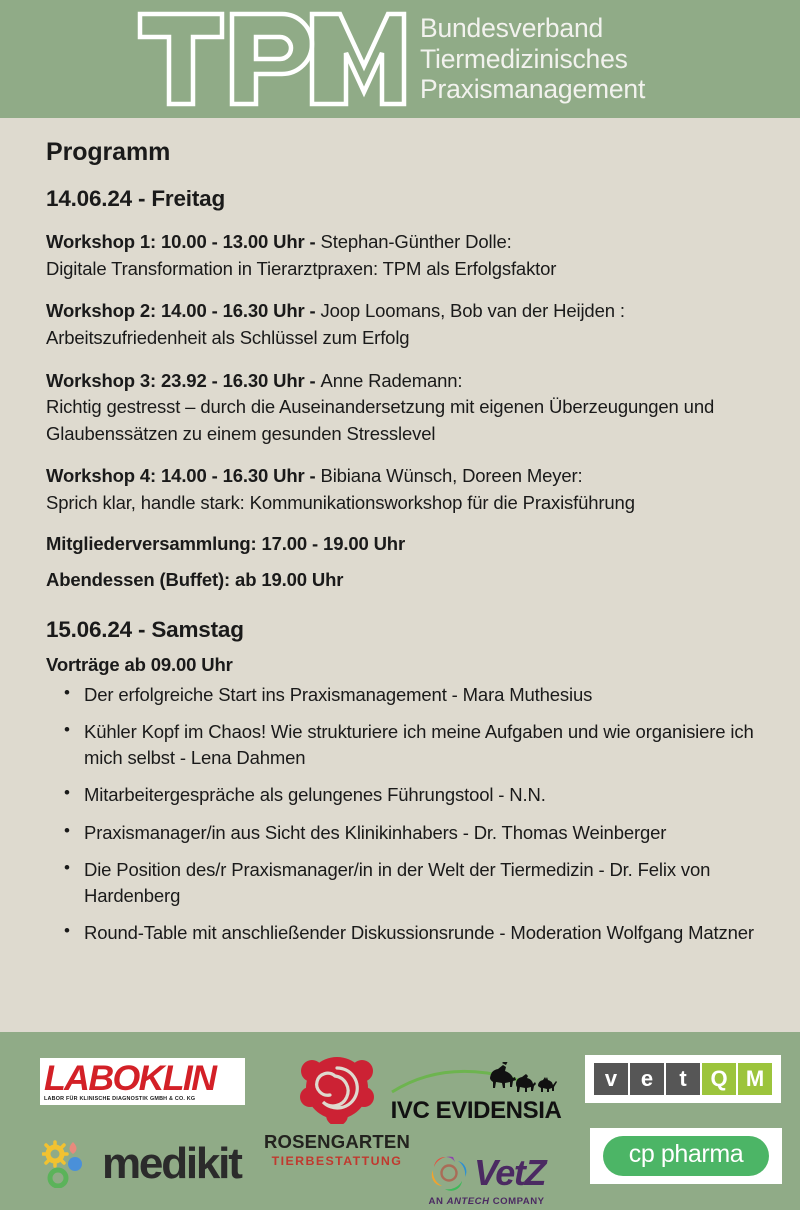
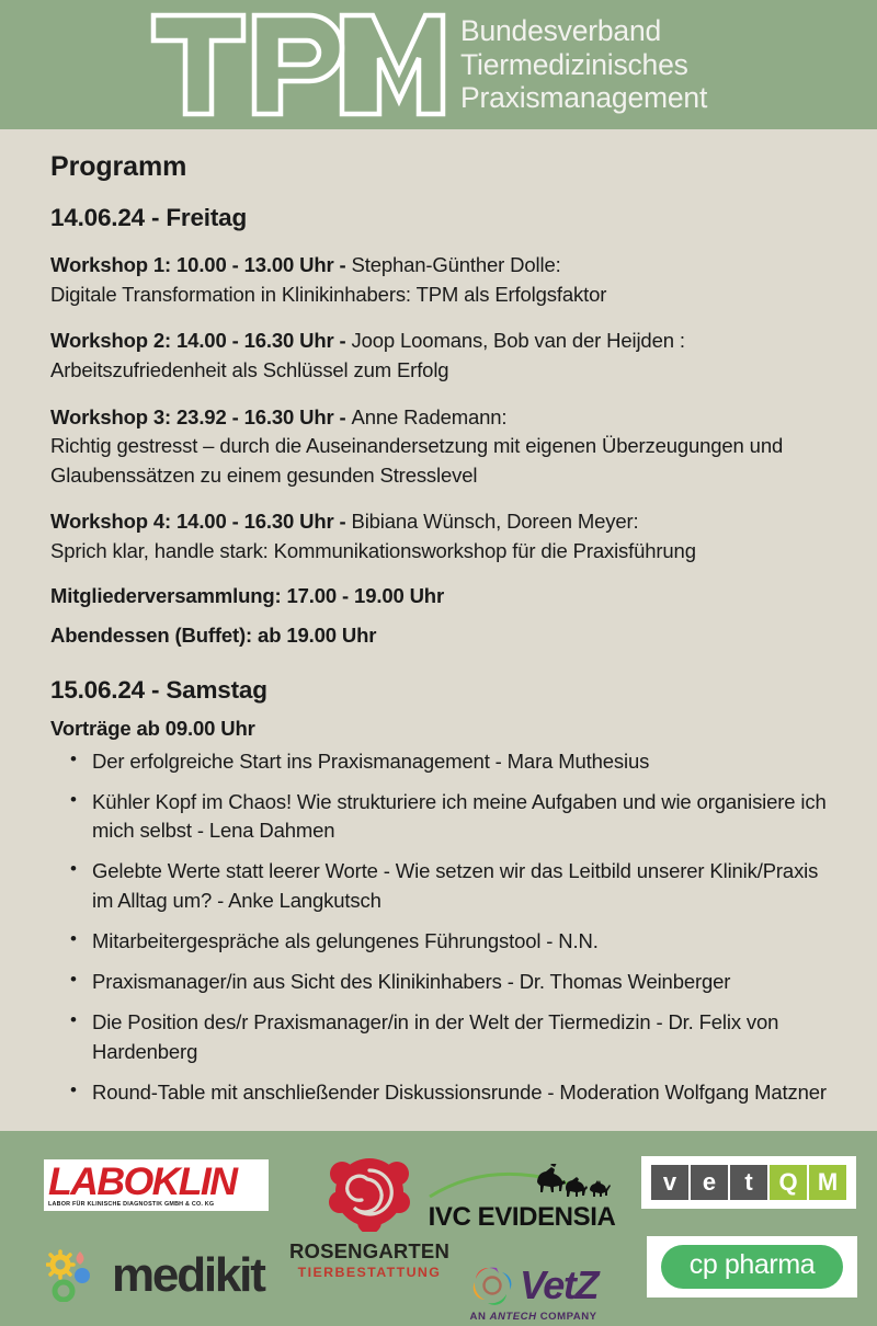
  Bundesverband
  Tiermedizinisches
  Praxismanagement
  Programm
  14.06.24 - Freitag
  Workshop 1: 10.00 - 13.00 Uhr - Stephan-Günther Dolle:
- Digitale Transformation in Tierarztpraxen: TPM als Erfolgsfaktor
+ Digitale Transformation in Klinikinhabers: TPM als Erfolgsfaktor
  Workshop 2: 14.00 - 16.30 Uhr - Joop Loomans, Bob van der Heijden :
  Arbeitszufriedenheit als Schlüssel zum Erfolg
  Workshop 3: 23.92 - 16.30 Uhr - Anne Rademann:
  Richtig gestresst – durch die Auseinandersetzung mit eigenen Überzeugungen und Glaubenssätzen zu einem gesunden Stresslevel
  Workshop 4: 14.00 - 16.30 Uhr - Bibiana Wünsch, Doreen Meyer:
  Sprich klar, handle stark: Kommunikationsworkshop für die Praxisführung
  Mitgliederversammlung: 17.00 - 19.00 Uhr
  Abendessen (Buffet): ab 19.00 Uhr
  15.06.24 - Samstag
  Vorträge ab 09.00 Uhr
  Der erfolgreiche Start ins Praxismanagement - Mara Muthesius
  Kühler Kopf im Chaos! Wie strukturiere ich meine Aufgaben und wie organisiere ich mich selbst - Lena Dahmen
+ Gelebte Werte statt leerer Worte - Wie setzen wir das Leitbild unserer Klinik/Praxis im Alltag um? - Anke Langkutsch
  Mitarbeitergespräche als gelungenes Führungstool - N.N.
  Praxismanager/in aus Sicht des Klinikinhabers - Dr. Thomas Weinberger
  Die Position des/r Praxismanager/in in der Welt der Tiermedizin - Dr. Felix von Hardenberg
  Round-Table mit anschließender Diskussionsrunde - Moderation Wolfgang Matzner
  LABOKLIN
  medikit
  ROSENGARTEN
  TIERBESTATTUNG
  IVC EVIDENSIA
  VetZ
  AN ANTECH COMPANY
  v
  e
  t
  Q
  M
  cp pharma
